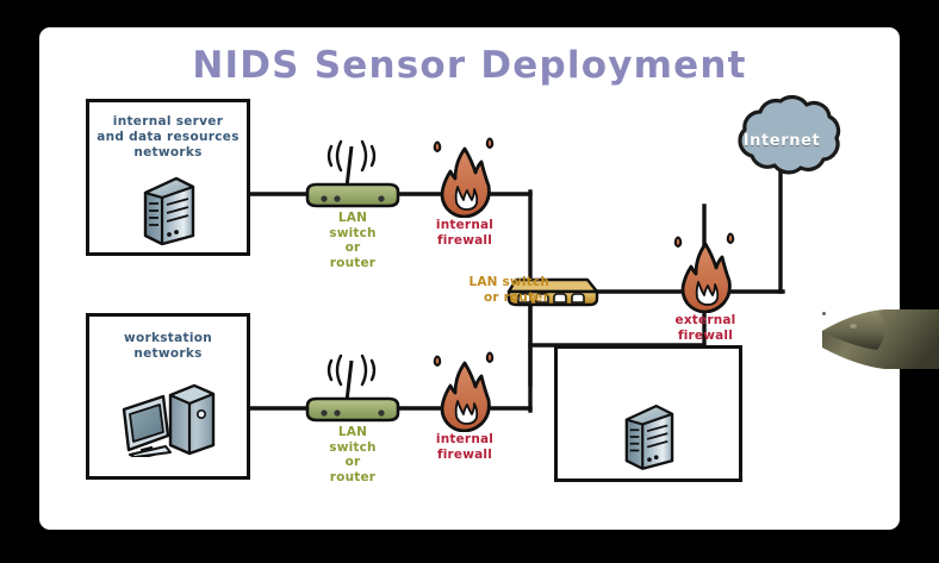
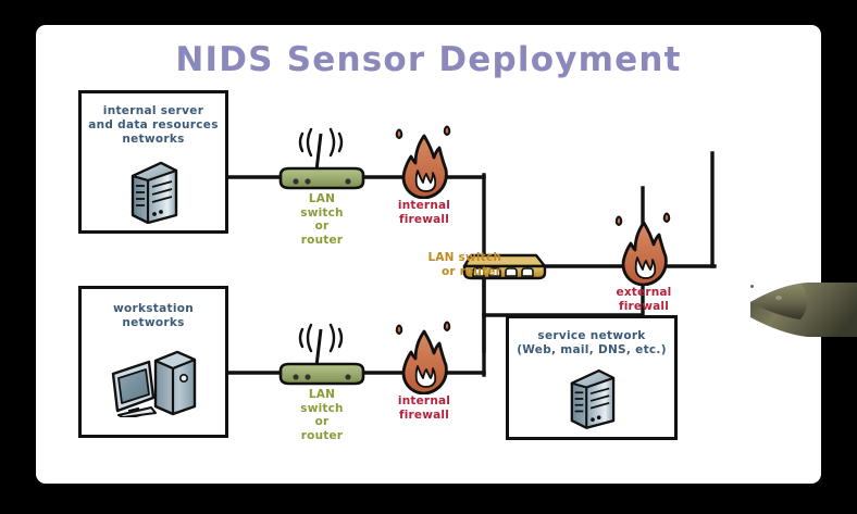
  NIDS Sensor Deployment
  internal server
  and data resources
  networks
  workstation
  networks
+ service network
+ (Web, mail, DNS, etc.)
  LAN switch
  or router
  internal
  firewall
  LAN switch
  or router
  internal
  firewall
  LAN switch
  or router
  external
  firewall
- Internet
